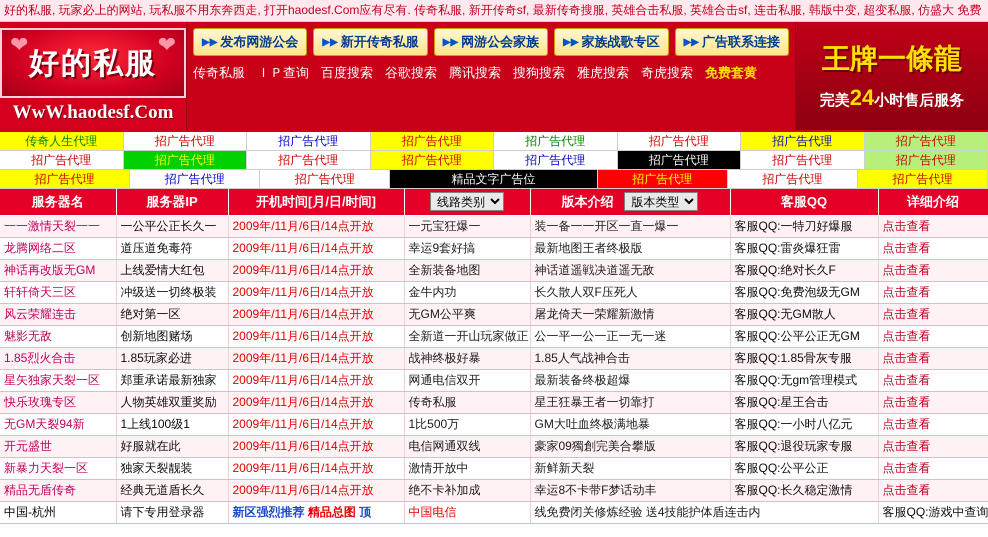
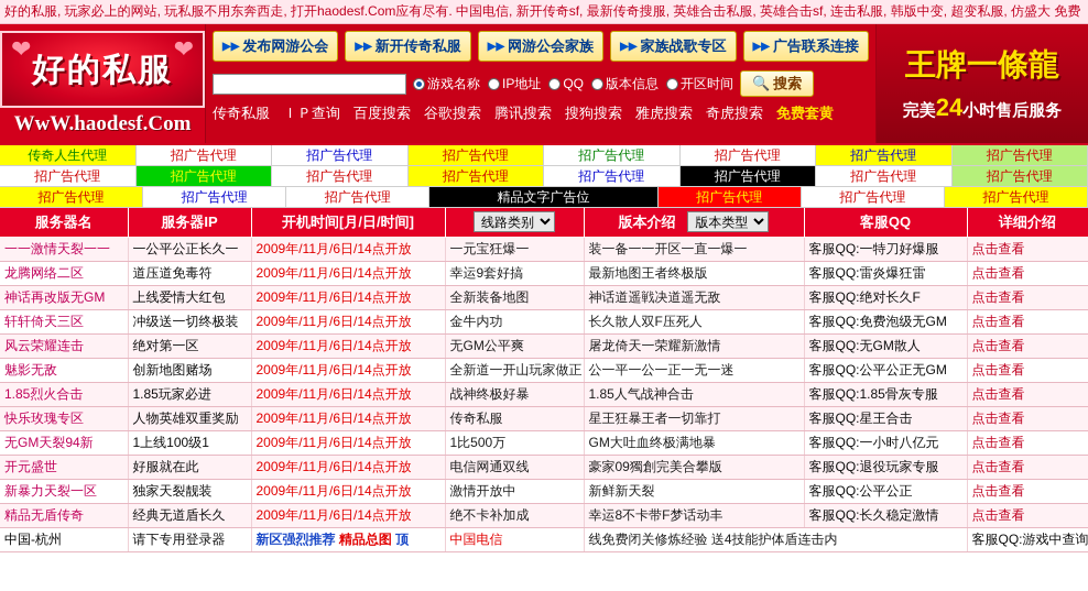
- 好的私服, 玩家必上的网站, 玩私服不用东奔西走, 打开haodesf.Com应有尽有. 传奇私服, 新开传奇sf, 最新传奇搜服, 英雄合击私服, 英雄合击sf, 连击私服, 韩版中变, 超变私服, 仿盛大 免费
+ 好的私服, 玩家必上的网站, 玩私服不用东奔西走, 打开haodesf.Com应有尽有. 中国电信, 新开传奇sf, 最新传奇搜服, 英雄合击私服, 英雄合击sf, 连击私服, 韩版中变, 超变私服, 仿盛大 免费
  ❤
  ❤
  好的私服
  WwW.haodesf.Com
  ▶▶
  发布网游公会
  ▶▶
  新开传奇私服
  ▶▶
  网游公会家族
  ▶▶
  家族战歌专区
  ▶▶
  广告联系连接
+ 游戏名称
+ IP地址
+ QQ
+ 版本信息
+ 开区时间
+ 🔍
+ 搜索
  传奇私服
  ＩＰ查询
  百度搜索
  谷歌搜索
  腾讯搜索
  搜狗搜索
  雅虎搜索
  奇虎搜索
  免费套黄
  王牌一條龍
  完美24小时售后服务
  传奇人生代理
  招广告代理
  招广告代理
  招广告代理
  招广告代理
  招广告代理
  招广告代理
  招广告代理
  招广告代理
  招广告代理
  招广告代理
  招广告代理
  招广告代理
  招广告代理
  招广告代理
  招广告代理
  招广告代理
  招广告代理
  招广告代理
  精品文字广告位
  招广告代理
  招广告代理
  招广告代理
  服务器名	服务器IP	开机时间[月/日/时间]	线路类别	版本介绍 版本类型	客服QQ	详细介绍
  一一激情天裂一一	一公平公正长久一	2009年/11月/6日/14点开放	一元宝狂爆一	装一备一一开区一直一爆一	客服QQ:一特刀好爆服	点击查看
  龙腾网络二区	道压道免毒符	2009年/11月/6日/14点开放	幸运9套好搞	最新地图王者终极版	客服QQ:雷炎爆狂雷	点击查看
  神话再改版无GM	上线爱情大红包	2009年/11月/6日/14点开放	全新装备地图	神话道遥戦决道遥无敌	客服QQ:绝对长久F	点击查看
  轩轩倚天三区	冲级送一切终极装	2009年/11月/6日/14点开放	金牛内功	长久散人双F压死人	客服QQ:免费泡级无GM	点击查看
  风云荣耀连击	绝对第一区	2009年/11月/6日/14点开放	无GM公平爽	屠龙倚天一荣耀新激情	客服QQ:无GM散人	点击查看
  魅影无敌	创新地图赌场	2009年/11月/6日/14点开放	全新道一开山玩家做正	公一平一公一正一无一迷	客服QQ:公平公正无GM	点击查看
  1.85烈火合击	1.85玩家必进	2009年/11月/6日/14点开放	战神终极好暴	1.85人气战神合击	客服QQ:1.85骨灰专服	点击查看
- 星矢独家天裂一区	郑重承诺最新独家	2009年/11月/6日/14点开放	网通电信双开	最新装备终极超爆	客服QQ:无gm管理模式	点击查看
  快乐玫瑰专区	人物英雄双重奖励	2009年/11月/6日/14点开放	传奇私服	星王狂暴王者一切靠打	客服QQ:星王合击	点击查看
  无GM天裂94新	1上线100级1	2009年/11月/6日/14点开放	1比500万	GM大吐血终极满地暴	客服QQ:一小时八亿元	点击查看
  开元盛世	好服就在此	2009年/11月/6日/14点开放	电信网通双线	豪家09獨創完美合攀版	客服QQ:退役玩家专服	点击查看
  新暴力天裂一区	独家天裂靓装	2009年/11月/6日/14点开放	激情开放中	新鲜新天裂	客服QQ:公平公正	点击查看
  精品无盾传奇	经典无道盾长久	2009年/11月/6日/14点开放	绝不卡补加成	幸运8不卡带F梦话动丰	客服QQ:长久稳定激情	点击查看
  中国-杭州	请下专用登录器	新区强烈推荐 精品总图 顶	中国电信	线免费闭关修炼经验 送4技能护体盾连击内	客服QQ:游戏中查询
